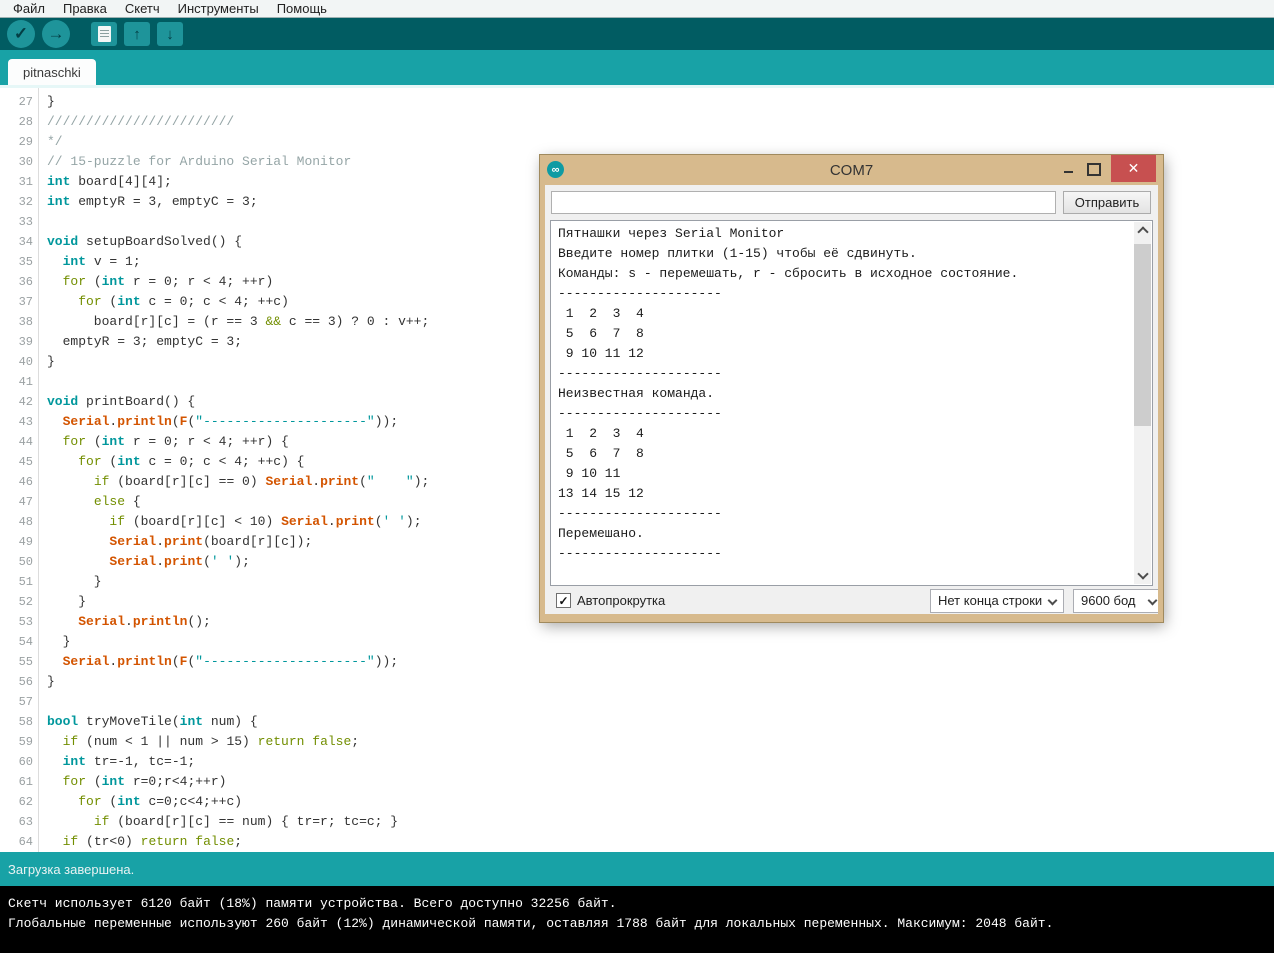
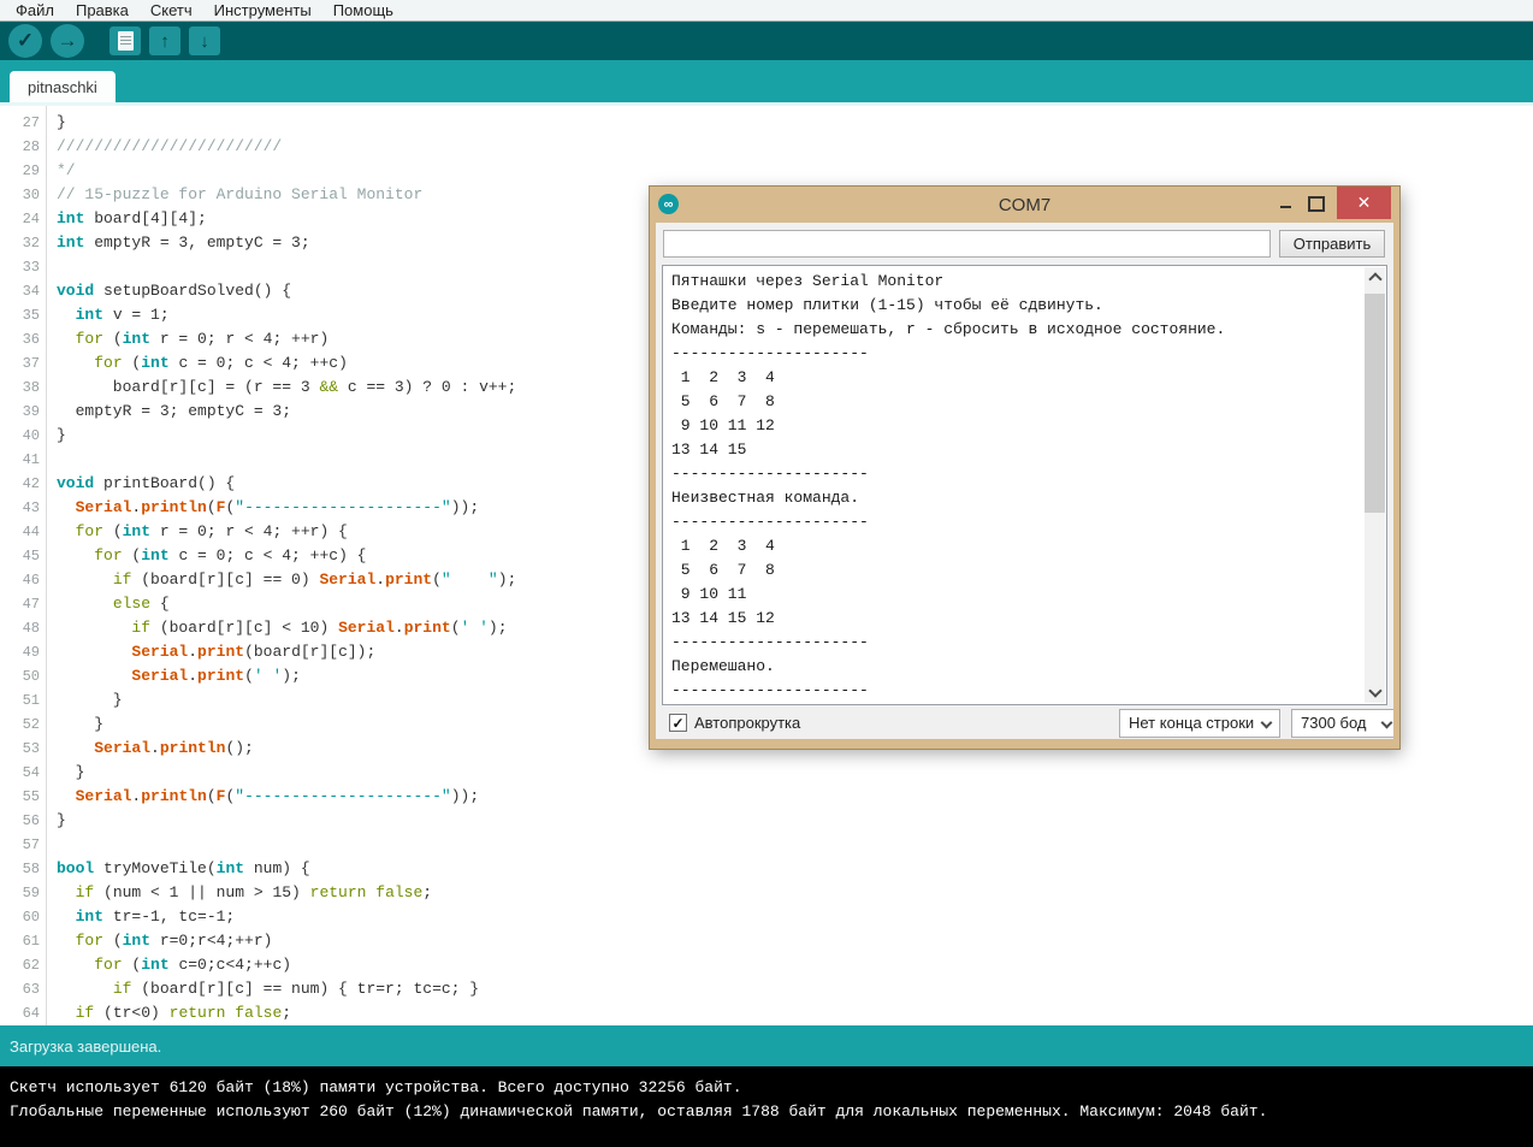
  Файл
  Правка
  Скетч
  Инструменты
  Помощь
  ✓
  →
  ↑
  ↓
  pitnaschki
  27
  }
  28
  ////////////////////////
  29
  */
  30
  // 15-puzzle for Arduino Serial Monitor
- 31
+ 24
  int board[4][4];
  32
  int emptyR = 3, emptyC = 3;
  33
  34
  void setupBoardSolved() {
  35
  int v = 1;
  36
  for (int r = 0; r < 4; ++r)
  37
  for (int c = 0; c < 4; ++c)
  38
  board[r][c] = (r == 3 && c == 3) ? 0 : v++;
  39
  emptyR = 3; emptyC = 3;
  40
  }
  41
  42
  void printBoard() {
  43
  Serial.println(F("---------------------"));
  44
  for (int r = 0; r < 4; ++r) {
  45
  for (int c = 0; c < 4; ++c) {
  46
  if (board[r][c] == 0) Serial.print(" ");
  47
  else {
  48
  if (board[r][c] < 10) Serial.print(' ');
  49
  Serial.print(board[r][c]);
  50
  Serial.print(' ');
  51
  }
  52
  }
  53
  Serial.println();
  54
  }
  55
  Serial.println(F("---------------------"));
  56
  }
  57
  58
  bool tryMoveTile(int num) {
  59
  if (num < 1 || num > 15) return false;
  60
  int tr=-1, tc=-1;
  61
  for (int r=0;r<4;++r)
  62
  for (int c=0;c<4;++c)
  63
  if (board[r][c] == num) { tr=r; tc=c; }
  64
  if (tr<0) return false;
  Загрузка завершена.
  Скетч использует 6120 байт (18%) памяти устройства. Всего доступно 32256 байт.
  Глобальные переменные используют 260 байт (12%) динамической памяти, оставляя 1788 байт для локальных переменных. Максимум: 2048 байт.
  COM7
  ∞
  ✕
  Отправить
  Пятнашки через Serial Monitor
  Введите номер плитки (1-15) чтобы её сдвинуть.
  Команды: s - перемешать, r - сбросить в исходное состояние.
  ---------------------
  1 2 3 4
  5 6 7 8
  9 10 11 12
+ 13 14 15
  ---------------------
  Неизвестная команда.
  ---------------------
  1 2 3 4
  5 6 7 8
  9 10 11
  13 14 15 12
  ---------------------
  Перемешано.
  ---------------------
  ✓
  Автопрокрутка
  Нет конца строки
- 9600 бод
+ 7300 бод
